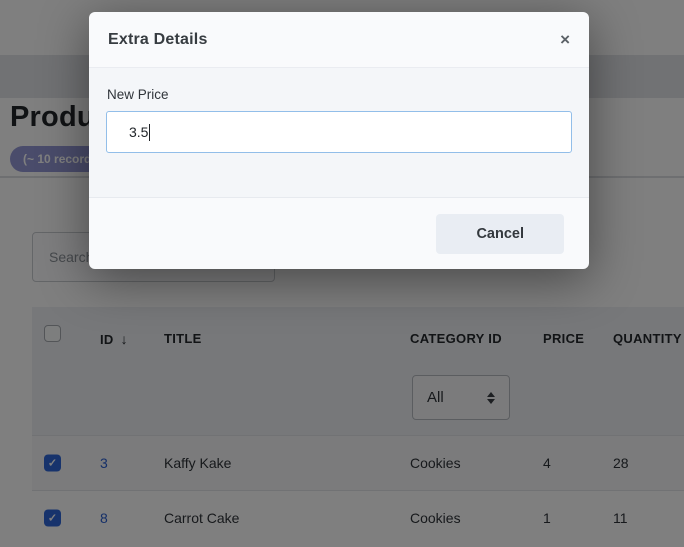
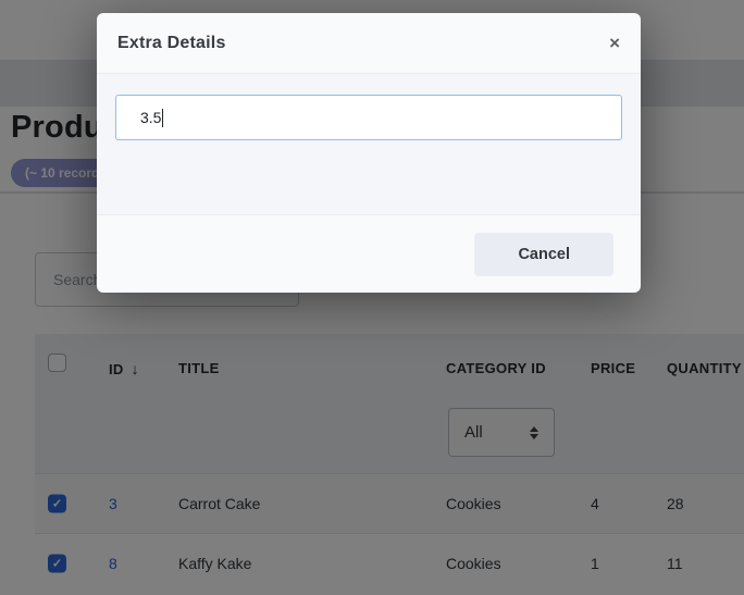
  (~ 10 record
  ID ↓
  TITLE
  CATEGORY ID
  PRICE
  QUANTITY
  All
  ✓
  3
- Kaffy Kake
+ Carrot Cake
  Cookies
  4
  28
  ✓
  8
- Carrot Cake
+ Kaffy Kake
  Cookies
  1
  11
  Extra Details
  ×
- New Price
  3.5
  Cancel
